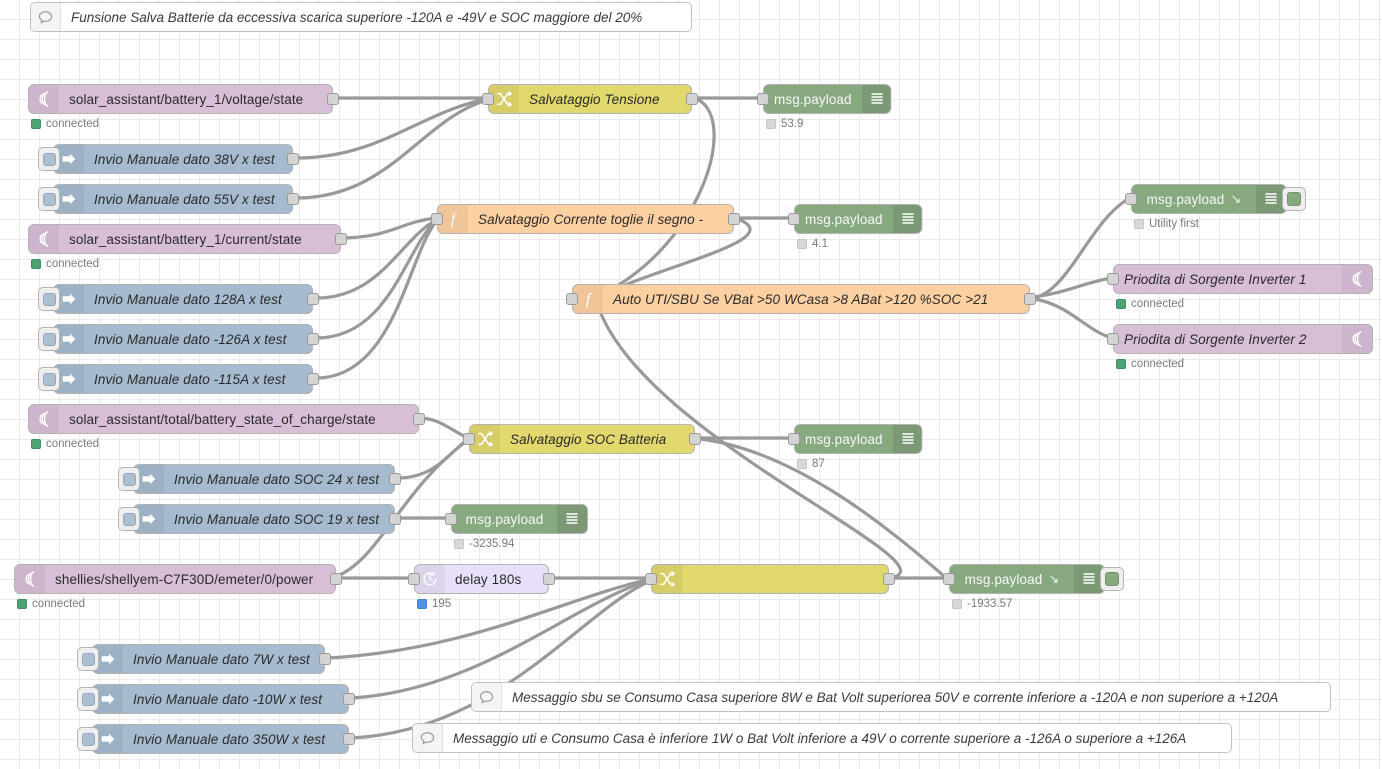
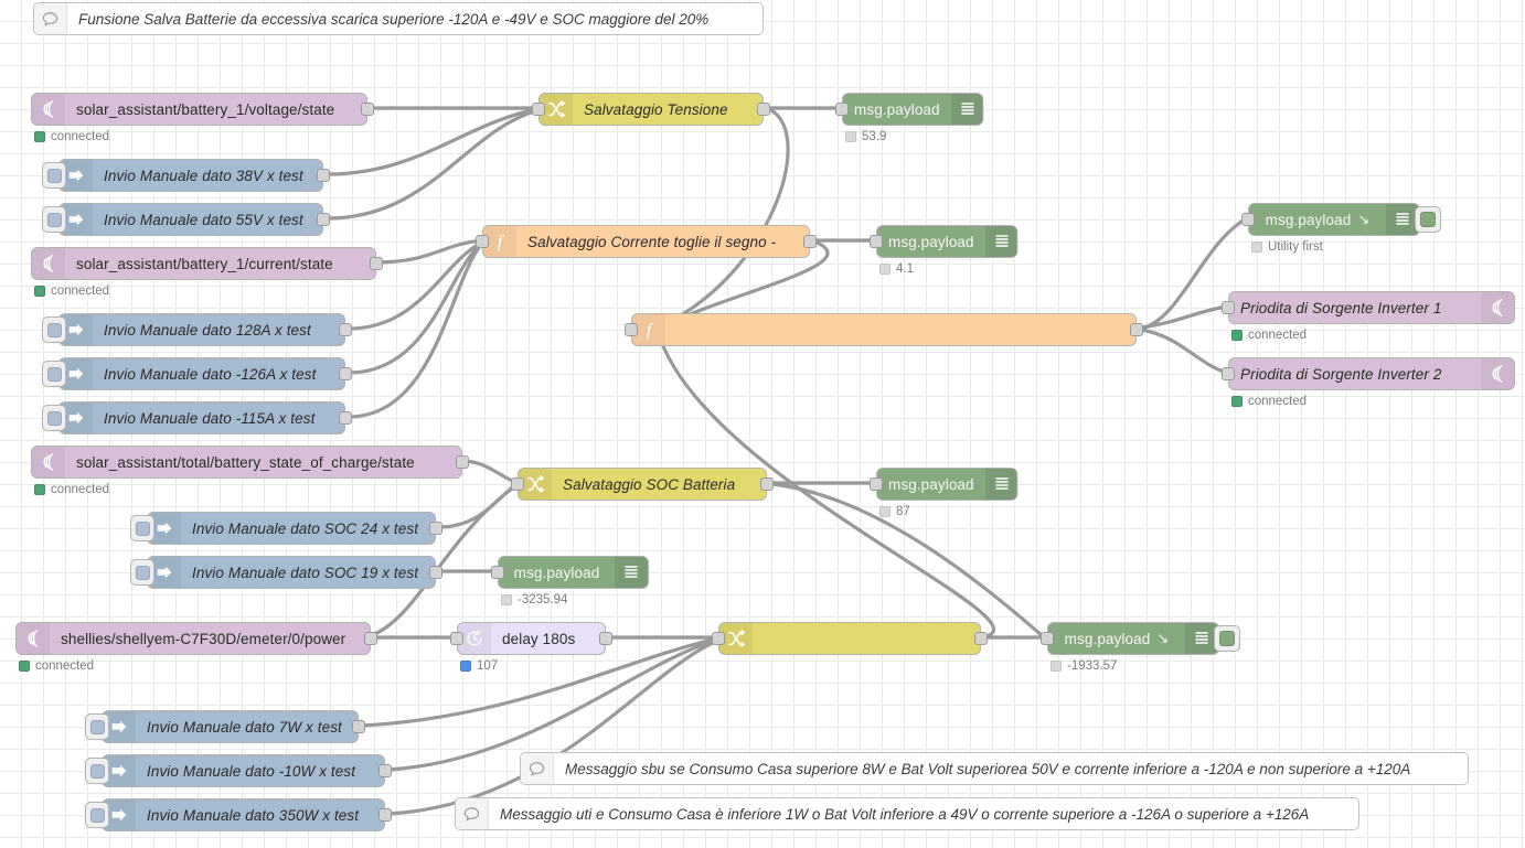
  Funsione Salva Batterie da eccessiva scarica superiore -120A e -49V e SOC maggiore del 20%
  Messaggio sbu se Consumo Casa superiore 8W e Bat Volt superiorea 50V e corrente inferiore a -120A e non superiore a +120A
  Messaggio uti e Consumo Casa è inferiore 1W o Bat Volt inferiore a 49V o corrente superiore a -126A o superiore a +126A
  solar_assistant/battery_1/voltage/state
  connected
  solar_assistant/battery_1/current/state
  connected
  solar_assistant/total/battery_state_of_charge/state
  connected
  shellies/shellyem-C7F30D/emeter/0/power
  connected
  Invio Manuale dato 38V x test
  Invio Manuale dato 55V x test
  Invio Manuale dato 128A x test
  Invio Manuale dato -126A x test
  Invio Manuale dato -115A x test
  Invio Manuale dato SOC 24 x test
  Invio Manuale dato SOC 19 x test
  Invio Manuale dato 7W x test
  Invio Manuale dato -10W x test
  Invio Manuale dato 350W x test
  Salvataggio Tensione
  Salvataggio SOC Batteria
  f
  Salvataggio Corrente toglie il segno -
  f
- Auto UTI/SBU Se VBat >50 WCasa >8 ABat >120 %SOC >21
  delay 180s
- 195
+ 107
  msg.payload
  53.9
  msg.payload
  4.1
  msg.payload
  ↘
  Utility first
  msg.payload
  87
  msg.payload
  -3235.94
  msg.payload
  ↘
  -1933.57
  Priodita di Sorgente Inverter 1
  connected
  Priodita di Sorgente Inverter 2
  connected
